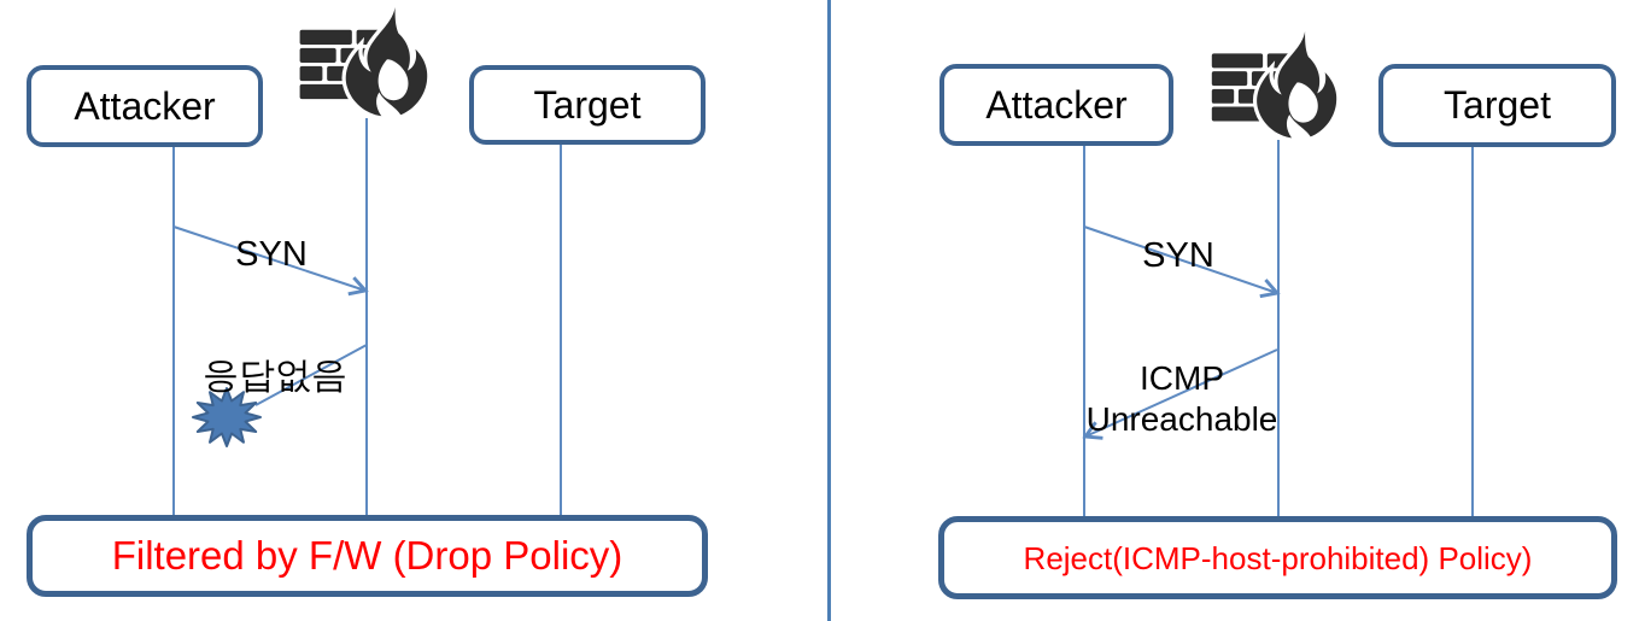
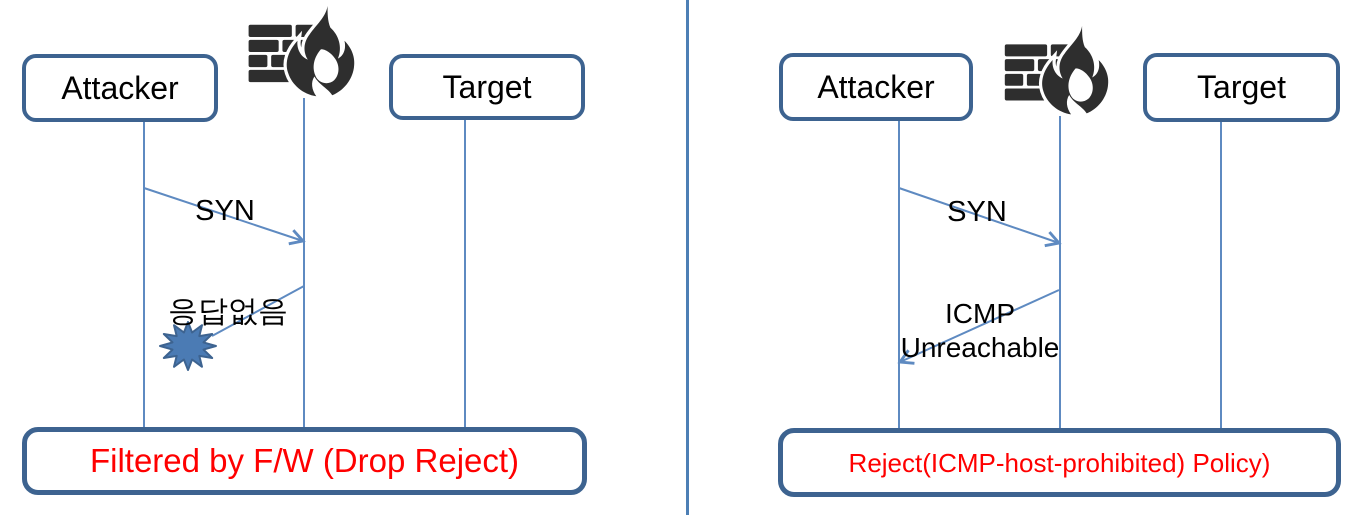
  Attacker
  Target
  SYN
  응답없음
- Filtered by F/W (Drop Policy)
+ Filtered by F/W (Drop Reject)
  Attacker
  Target
  SYN
  ICMP
  Unreachable
  Reject(ICMP-host-prohibited) Policy)
